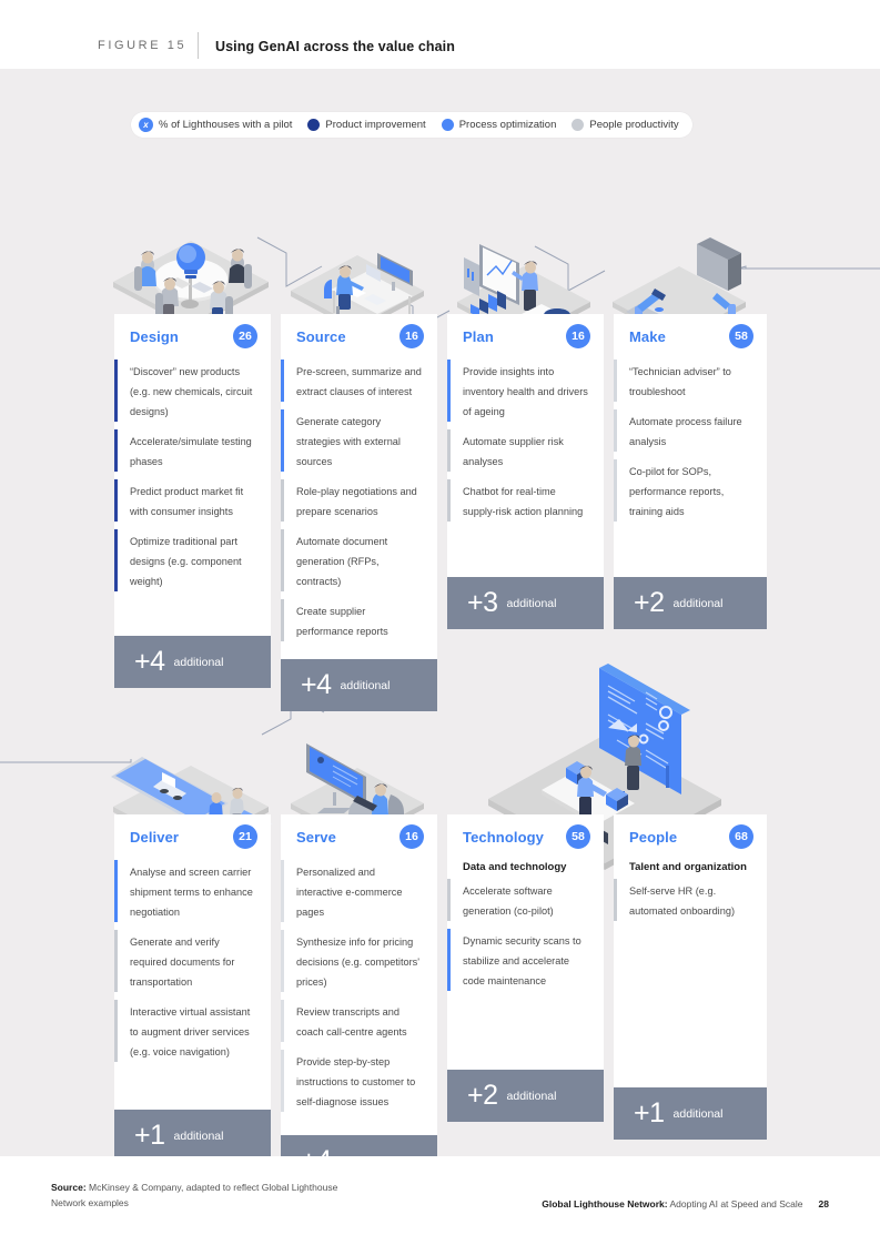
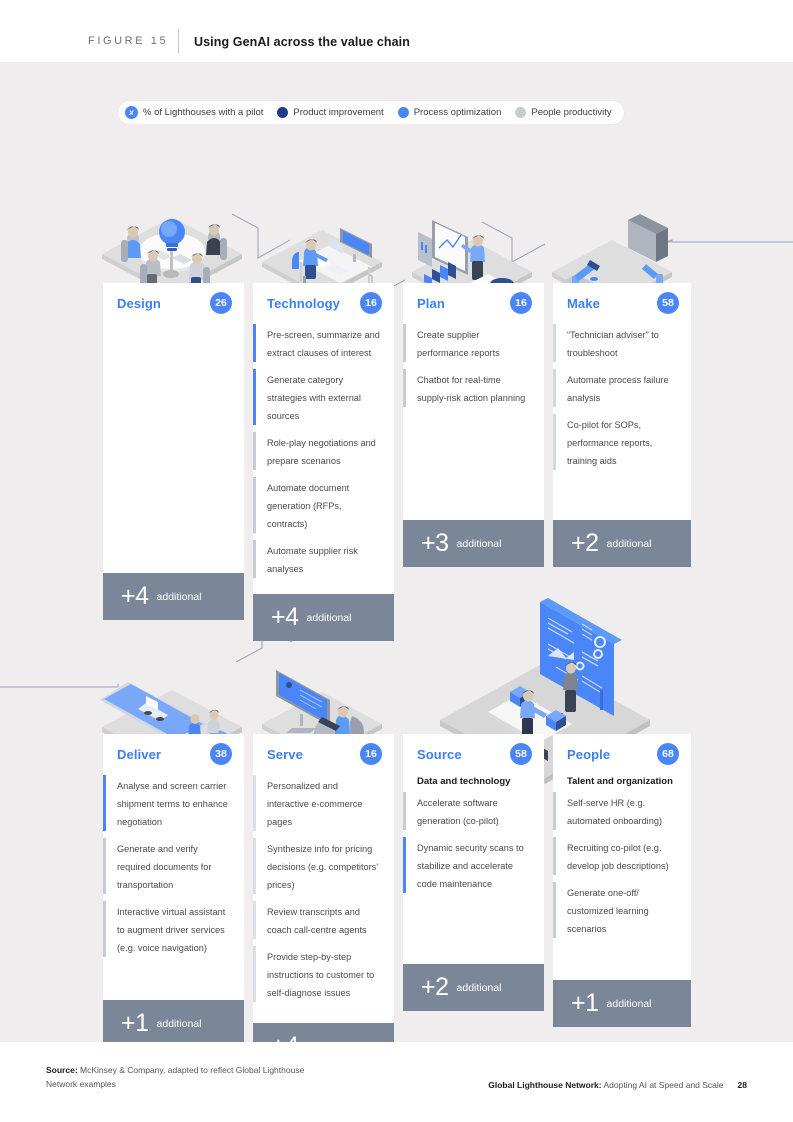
  FIGURE 15
  Using GenAI across the value chain
  x
  % of Lighthouses with a pilot
  Product improvement
  Process optimization
  People productivity
  Design
  26
- “Discover” new products (e.g. new chemicals, circuit designs)
- Accelerate/simulate testing phases
- Predict product market fit with consumer insights
- Optimize traditional part designs (e.g. component weight)
  +4
  additional
- Source
+ Technology
  16
  Pre-screen, summarize and extract clauses of interest
  Generate category strategies with external sources
  Role-play negotiations and prepare scenarios
  Automate document generation (RFPs, contracts)
- Create supplier performance reports
+ Automate supplier risk analyses
  +4
  additional
  Plan
  16
- Provide insights into inventory health and drivers of ageing
- Automate supplier risk analyses
+ Create supplier performance reports
  Chatbot for real-time supply-risk action planning
  +3
  additional
  Make
  58
  “Technician adviser” to troubleshoot
  Automate process failure analysis
  Co-pilot for SOPs, performance reports, training aids
  +2
  additional
  Deliver
- 21
+ 38
  Analyse and screen carrier shipment terms to enhance negotiation
  Generate and verify required documents for transportation
  Interactive virtual assistant to augment driver services (e.g. voice navigation)
  +1
  additional
  Serve
  16
  Personalized and interactive e-commerce pages
  Synthesize info for pricing decisions (e.g. competitors' prices)
  Review transcripts and coach call-centre agents
  Provide step-by-step instructions to customer to self-diagnose issues
- Technology
+ Source
  58
  Data and technology
  Accelerate software generation (co-pilot)
  Dynamic security scans to stabilize and accelerate code maintenance
  +2
  additional
  People
  68
  Talent and organization
  Self-serve HR (e.g. automated onboarding)
+ Recruiting co-pilot (e.g. develop job descriptions)
+ Generate one-off/ customized learning scenarios
  +1
  additional
  Source: McKinsey & Company, adapted to reflect Global Lighthouse Network examples
  Global Lighthouse Network: Adopting AI at Speed and Scale 28
